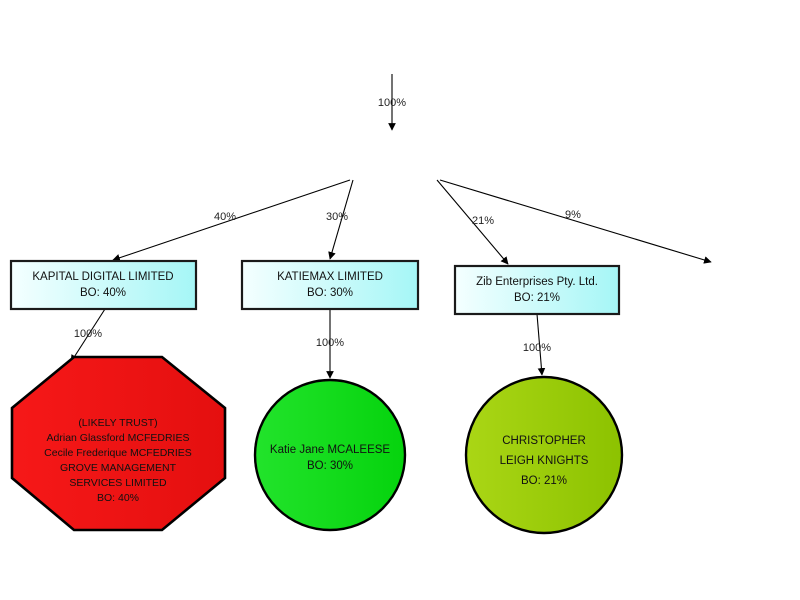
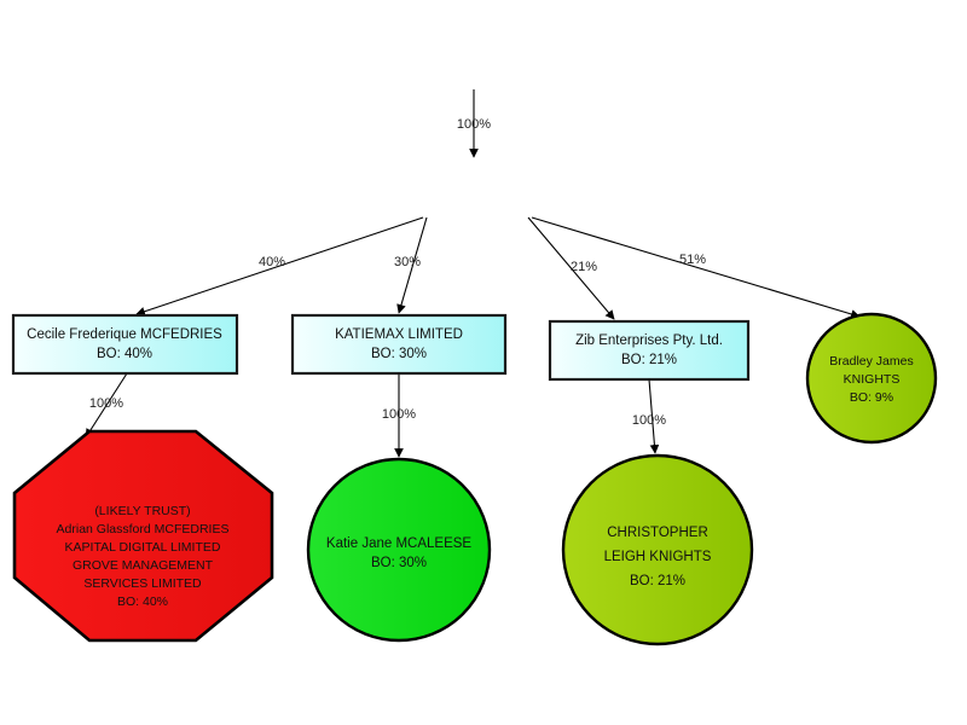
  100%
  40%
  30%
  21%
- 9%
+ 51%
  100%
  100%
  100%
- KAPITAL DIGITAL LIMITED
+ Cecile Frederique MCFEDRIES
  BO: 40%
  KATIEMAX LIMITED
  BO: 30%
  Zib Enterprises Pty. Ltd.
  BO: 21%
+ Bradley James
+ KNIGHTS
+ BO: 9%
  (LIKELY TRUST)
  Adrian Glassford MCFEDRIES
- Cecile Frederique MCFEDRIES
+ KAPITAL DIGITAL LIMITED
  GROVE MANAGEMENT
  SERVICES LIMITED
  BO: 40%
  Katie Jane MCALEESE
  BO: 30%
  CHRISTOPHER
  LEIGH KNIGHTS
  BO: 21%
